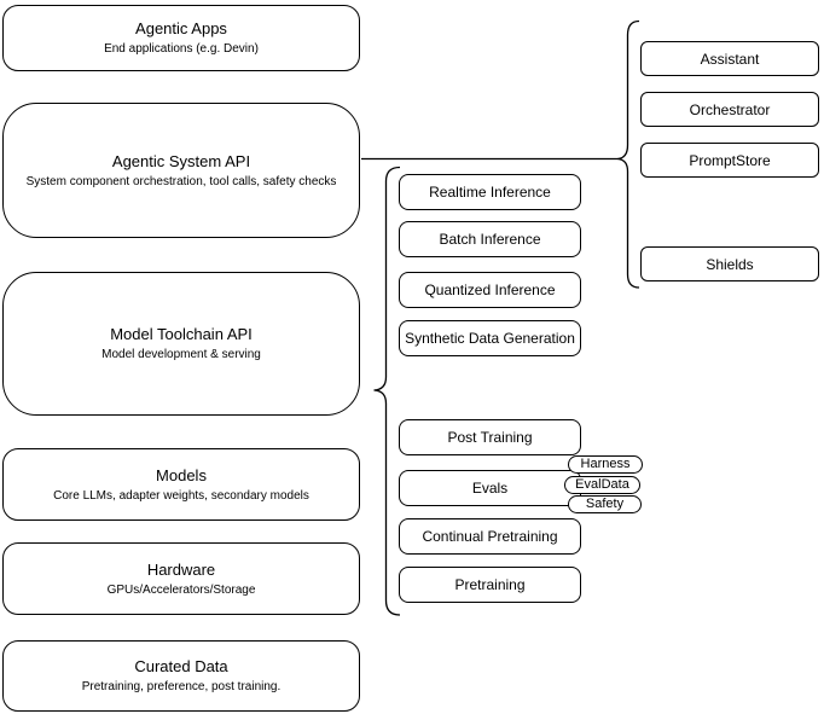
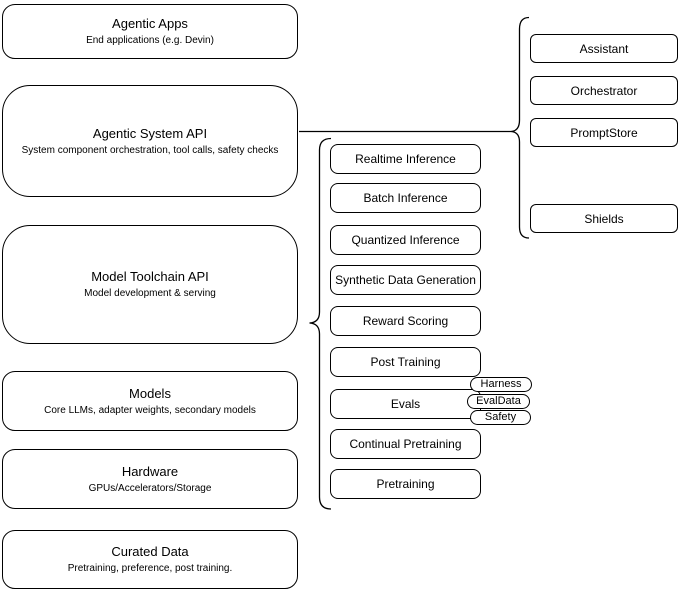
  Agentic Apps
  End applications (e.g. Devin)
  Agentic System API
  System component orchestration, tool calls, safety checks
  Model Toolchain API
  Model development & serving
  Models
  Core LLMs, adapter weights, secondary models
  Hardware
  GPUs/Accelerators/Storage
  Curated Data
  Pretraining, preference, post training.
  Realtime Inference
  Batch Inference
  Quantized Inference
  Synthetic Data Generation
+ Reward Scoring
  Post Training
  Evals
  Continual Pretraining
  Pretraining
  Harness
  EvalData
  Safety
  Assistant
  Orchestrator
  PromptStore
  Shields
